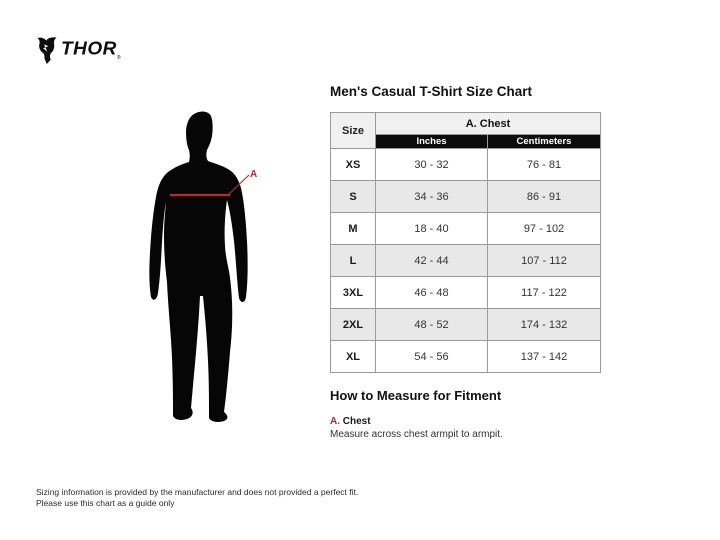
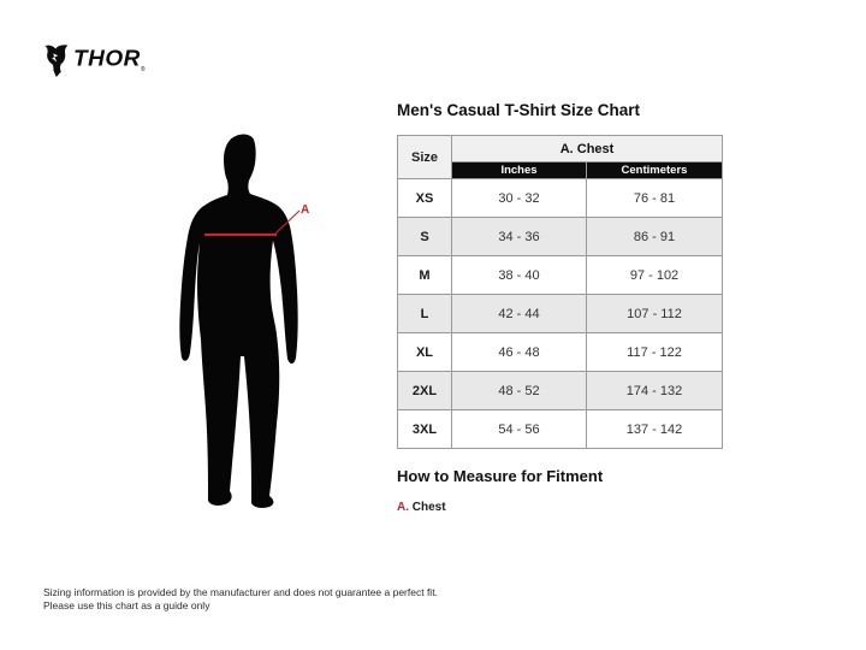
  THOR
  A
  Men's Casual T-Shirt Size Chart
  Size	A. Chest
  Inches	Centimeters
  XS	30 - 32	76 - 81
  S	34 - 36	86 - 91
- M	18 - 40	97 - 102
+ M	38 - 40	97 - 102
  L	42 - 44	107 - 112
- 3XL	46 - 48	117 - 122
+ XL	46 - 48	117 - 122
  2XL	48 - 52	174 - 132
- XL	54 - 56	137 - 142
+ 3XL	54 - 56	137 - 142
  How to Measure for Fitment
  A. Chest
- Measure across chest armpit to armpit.
- Sizing information is provided by the manufacturer and does not provided a perfect fit.
+ Sizing information is provided by the manufacturer and does not guarantee a perfect fit.
  Please use this chart as a guide only
